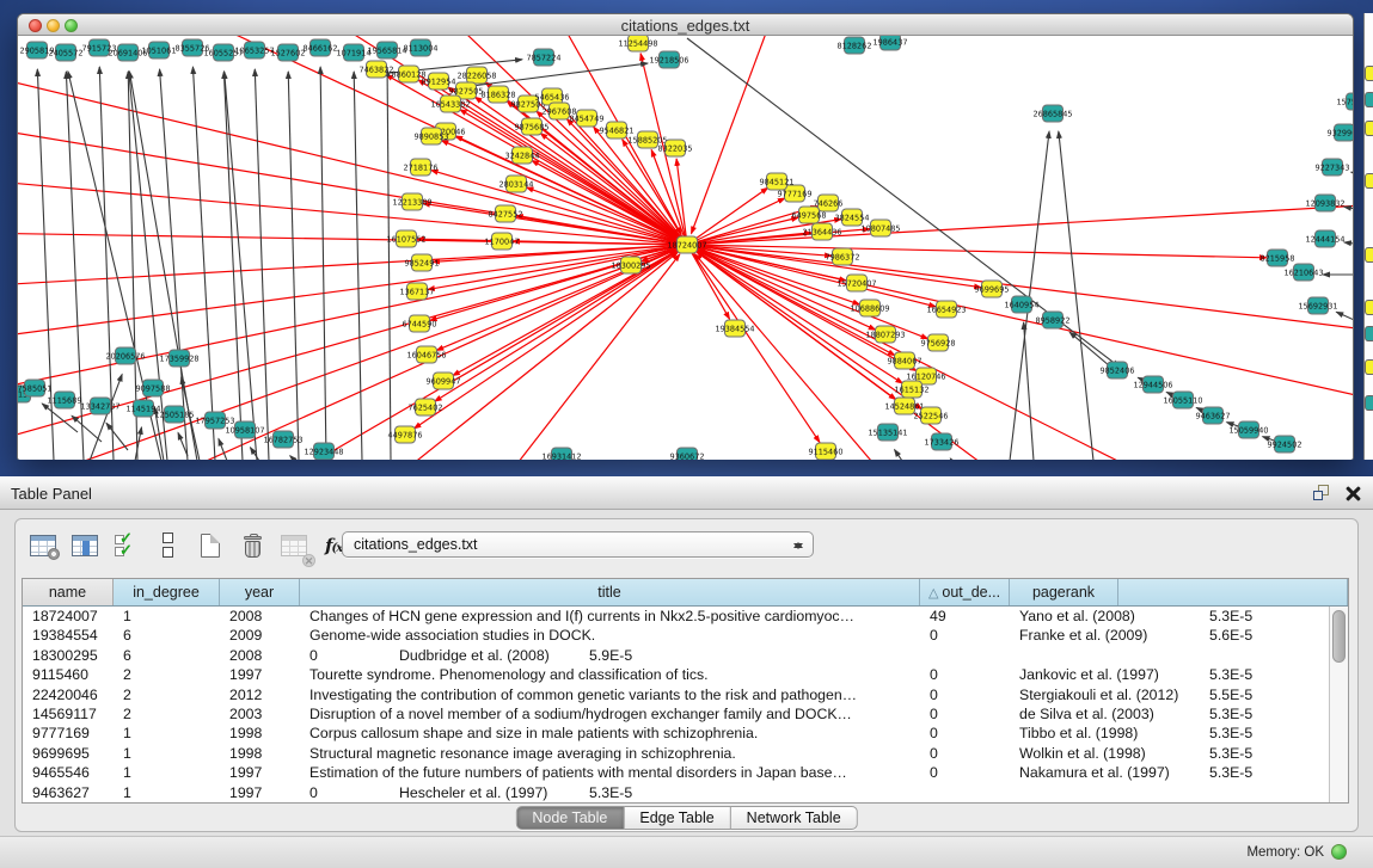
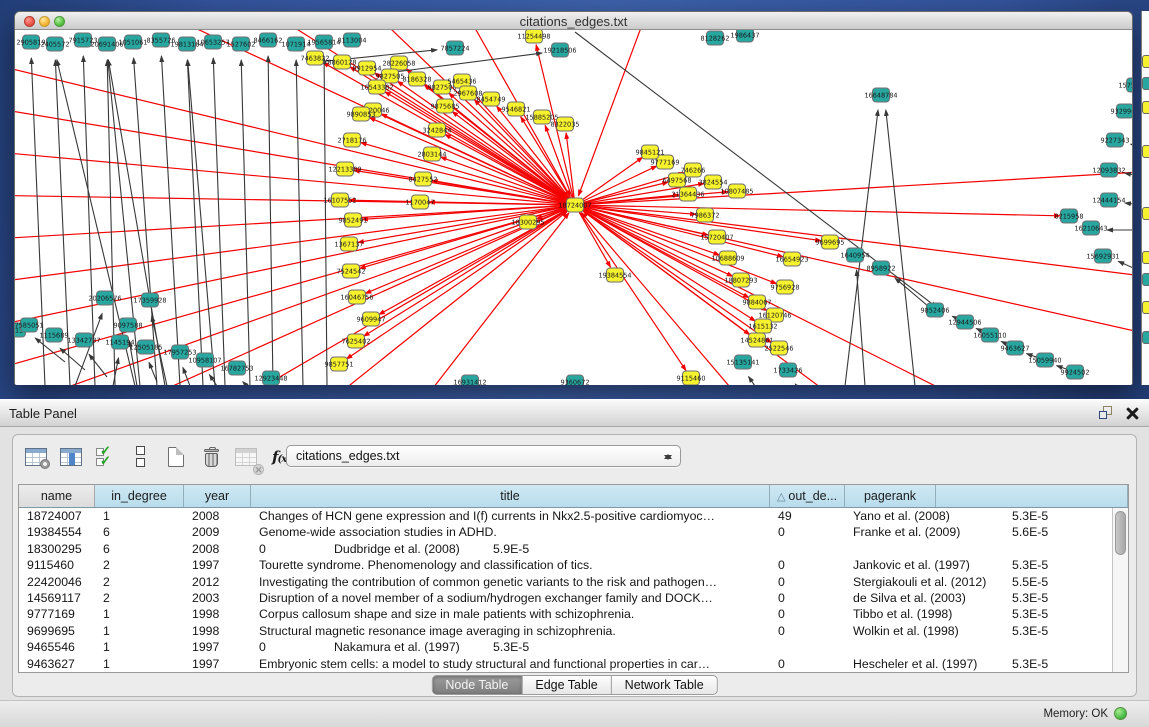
  citations_edges.txt
  18724007
  9777169
  746266
  6497568
  3824554
  21364436
  10807485
  7986372
  9845121
  15720407
  18807293
  9756928
  9884067
  16120746
  1615132
  14524861
  2522546
  9699695
  7463822
  8860128
  8912954
  28226058
  9827505
  16543382
  8186328
  982750
  5465436
  2967608
  8454749
  9875685
  9890853
  9546821
  15885205
  8322035
  2718176
  3242844
  2803144
  12213389
  8427552
  16107552
  1170047
  9852491
  1367137
- 6744590
+ 7524542
  16046756
  9609947
  7625402
- 4497876
+ 9857751
  19384554
  18300295
  11254498
  9115460
  2905819
  2405572
  7915723
  20691406
  1051061
  8355726
- 16055257
+ 19813164
  10653257
  1527602
  8466162
  1071914
  19565814
  8113004
  7857224
  19218506
  8128262
  1986437
  7585051
  1115689
  13342737
  20206576
  1145194
  9097588
  12505185
  17359928
  17957253
  10958107
  16782753
  12923448
- 26865845
+ 16648784
  93299
  9227343
  12093832
  12444154
  8215958
  16210643
  8958922
  15135141
  1733426
  9852406
  12944506
  16055110
  9463627
  15059940
  9924502
  16931412
  9360672
  Table Panel
  ✓
  ✓
  ✕
  f(x
  citations_edges.txt
  name
  in_degree
  year
  title
  △ out_de...
  pagerank
  18724007
  1
  2008
  Changes of HCN gene expression and I(f) currents in Nkx2.5-positive cardiomyoc…
  49
  Yano et al. (2008)
  5.3E-5
  19384554
  6
  2009
- Genome-wide association studies in DOCK.
+ Genome-wide association studies in ADHD.
  0
  Franke et al. (2009)
  5.6E-5
  18300295
  6
  2008
  0
  Dudbridge et al. (2008)
  5.9E-5
  9115460
  2
  1997
  Tourette syndrome. Phenomenology and classification of tics.
  0
  Jankovic et al. (1997)
  5.3E-5
  22420046
  2
  2012
  Investigating the contribution of common genetic variants to the risk and pathogen…
  0
  Stergiakouli et al. (2012)
  5.5E-5
  14569117
  2
  2003
  Disruption of a novel member of a sodium/hydrogen exchanger family and DOCK…
  0
  de Silva et al. (2003)
  5.3E-5
  9777169
  1
  1998
  Corpus callosum shape and size in male patients with schizophrenia.
  0
  Tibbo et al. (1998)
  5.3E-5
  9699695
  1
  1998
  Structural magnetic resonance image averaging in schizophrenia.
  0
  Wolkin et al. (1998)
  5.3E-5
  9465546
  1
  1997
- Estimation of the future numbers of patients with mental disorders in Japan base…
  0
  Nakamura et al. (1997)
  5.3E-5
  9463627
  1
  1997
+ Embryonic stem cells: a model to study structural and functional properties in car…
  0
  Hescheler et al. (1997)
  5.3E-5
  Node Table
  Edge Table
  Network Table
  Memory: OK
